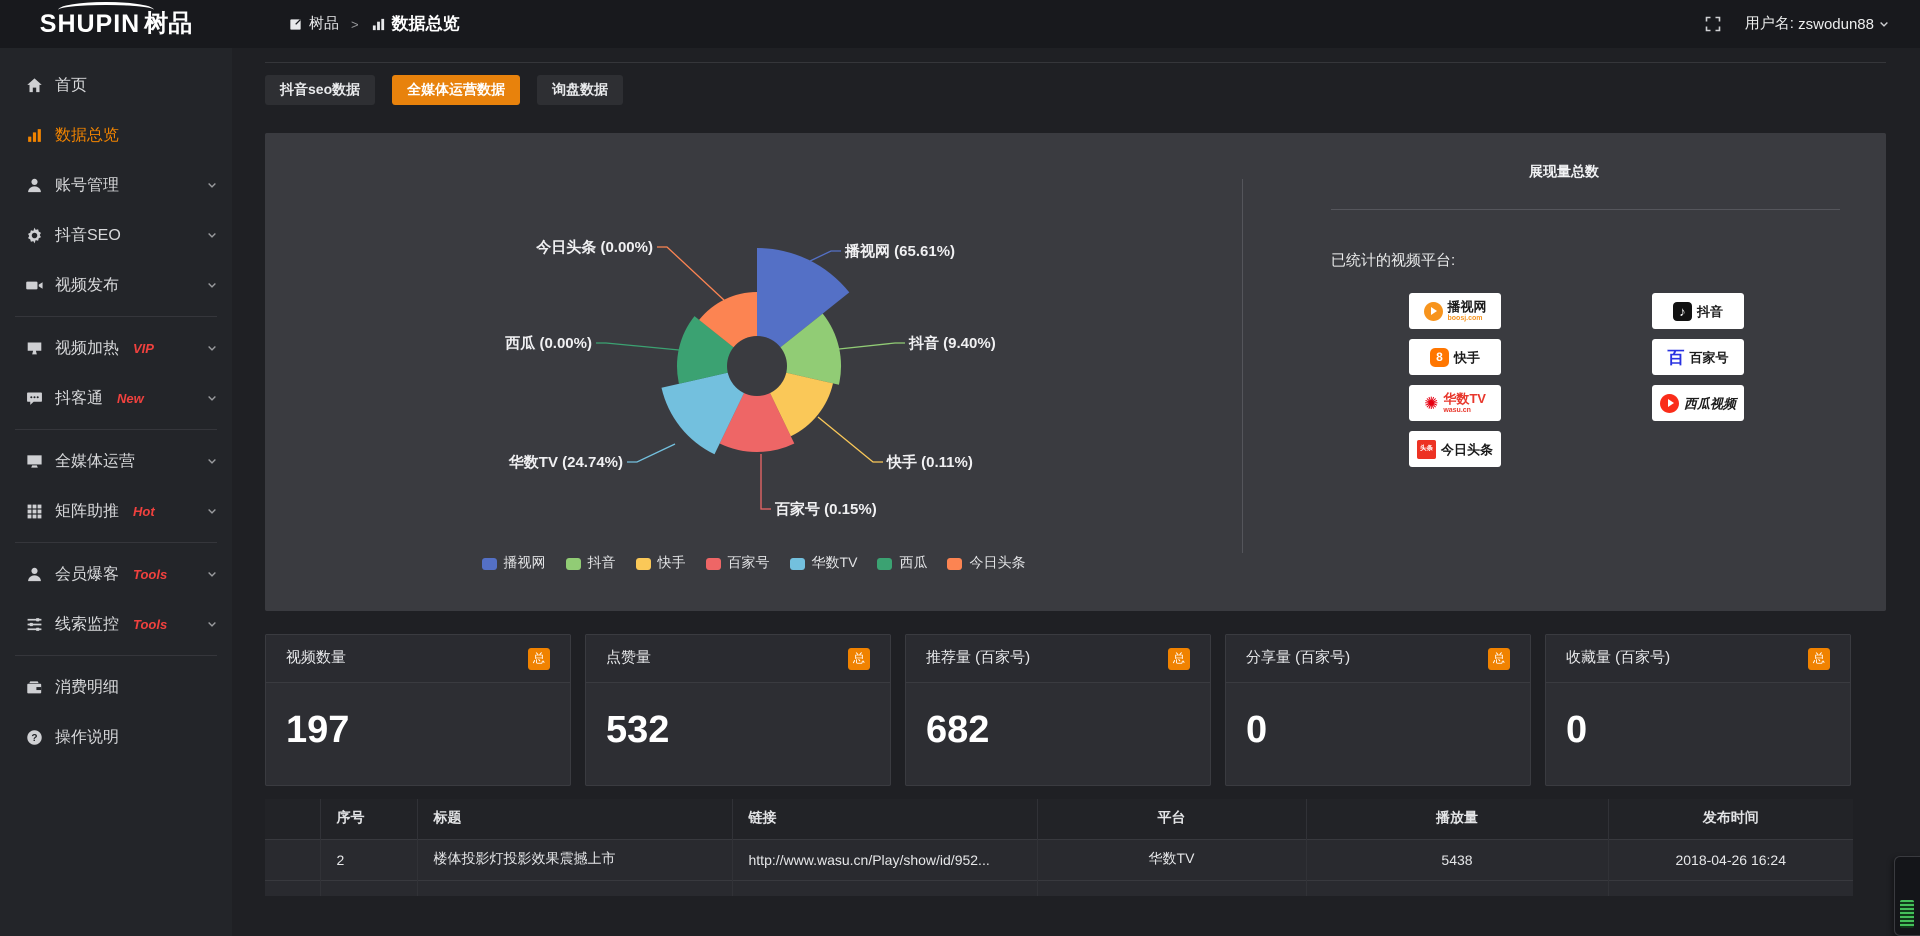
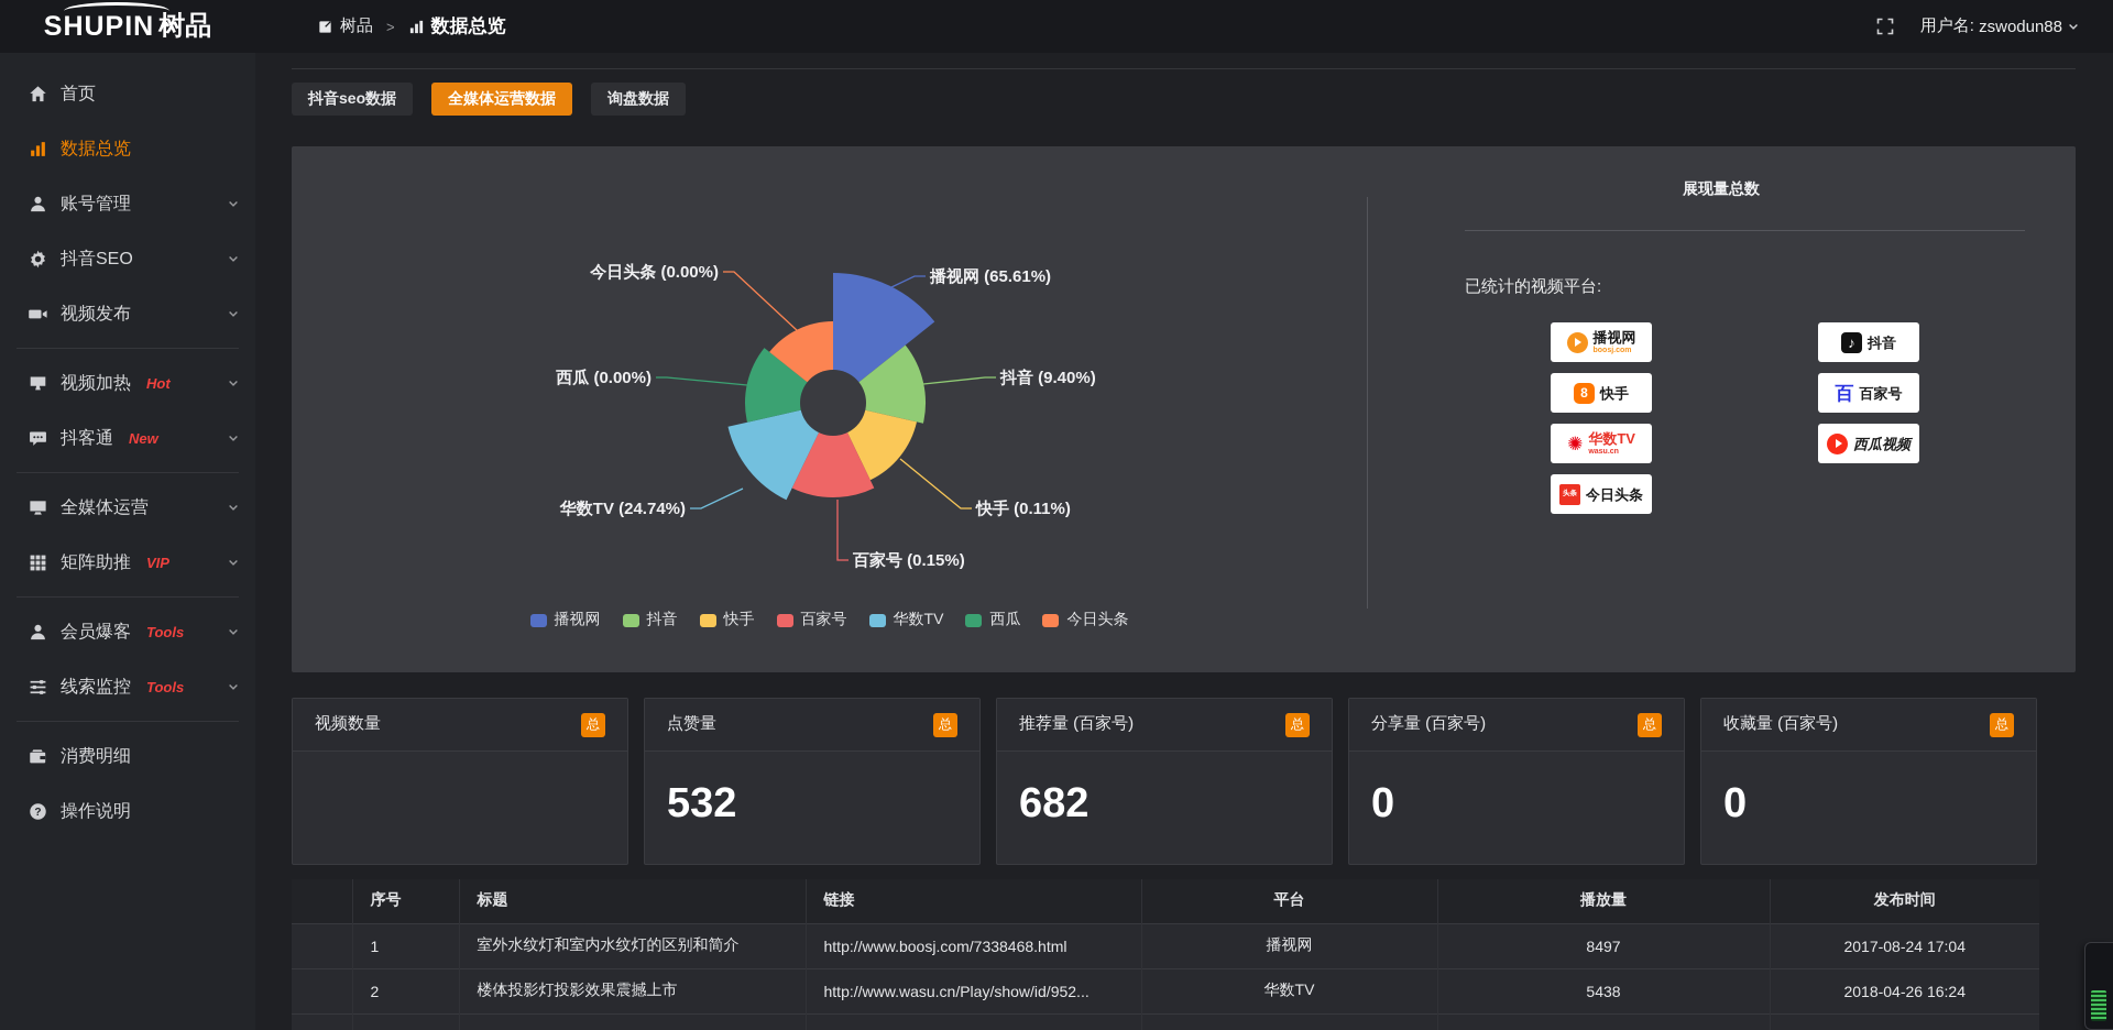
  SHUPIN
  树品
  树品
  >
  数据总览
  用户名:
  zswodun88
  首页
  数据总览
  账号管理
  抖音SEO
  视频发布
  视频加热
- VIP
+ Hot
  抖客通
  New
  全媒体运营
  矩阵助推
- Hot
+ VIP
  会员爆客
  Tools
  线索监控
  Tools
  消费明细
  ?
  操作说明
  抖音seo数据
  全媒体运营数据
  询盘数据
  播视网 (65.61%)
  抖音 (9.40%)
  快手 (0.11%)
  百家号 (0.15%)
  华数TV (24.74%)
  西瓜 (0.00%)
  今日头条 (0.00%)
  播视网
  抖音
  快手
  百家号
  华数TV
  西瓜
  今日头条
  展现量总数
  已统计的视频平台:
  播视网
  8
  快手
  ✺
  华数TV
  今日头条
  ♪
  抖音
  百
  百家号
  西瓜视频
  视频数量
  总
- 197
  点赞量
  总
  532
  推荐量 (百家号)
  总
  682
  分享量 (百家号)
  总
  0
  收藏量 (百家号)
  总
  0
  	序号	标题	链接	平台	播放量	发布时间
+ 	1	室外水纹灯和室内水纹灯的区别和简介	http://www.boosj.com/7338468.html	播视网	8497	2017-08-24 17:04
  	2	楼体投影灯投影效果震撼上市	http://www.wasu.cn/Play/show/id/952...	华数TV	5438	2018-04-26 16:24
